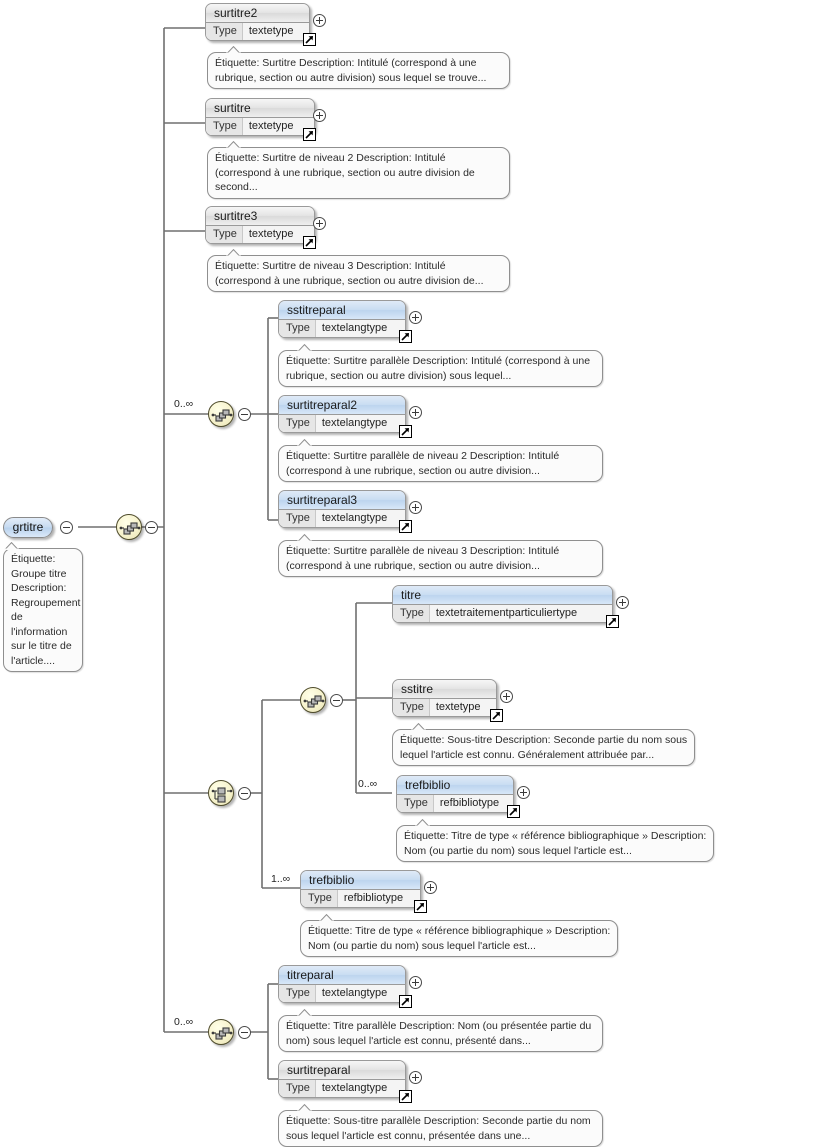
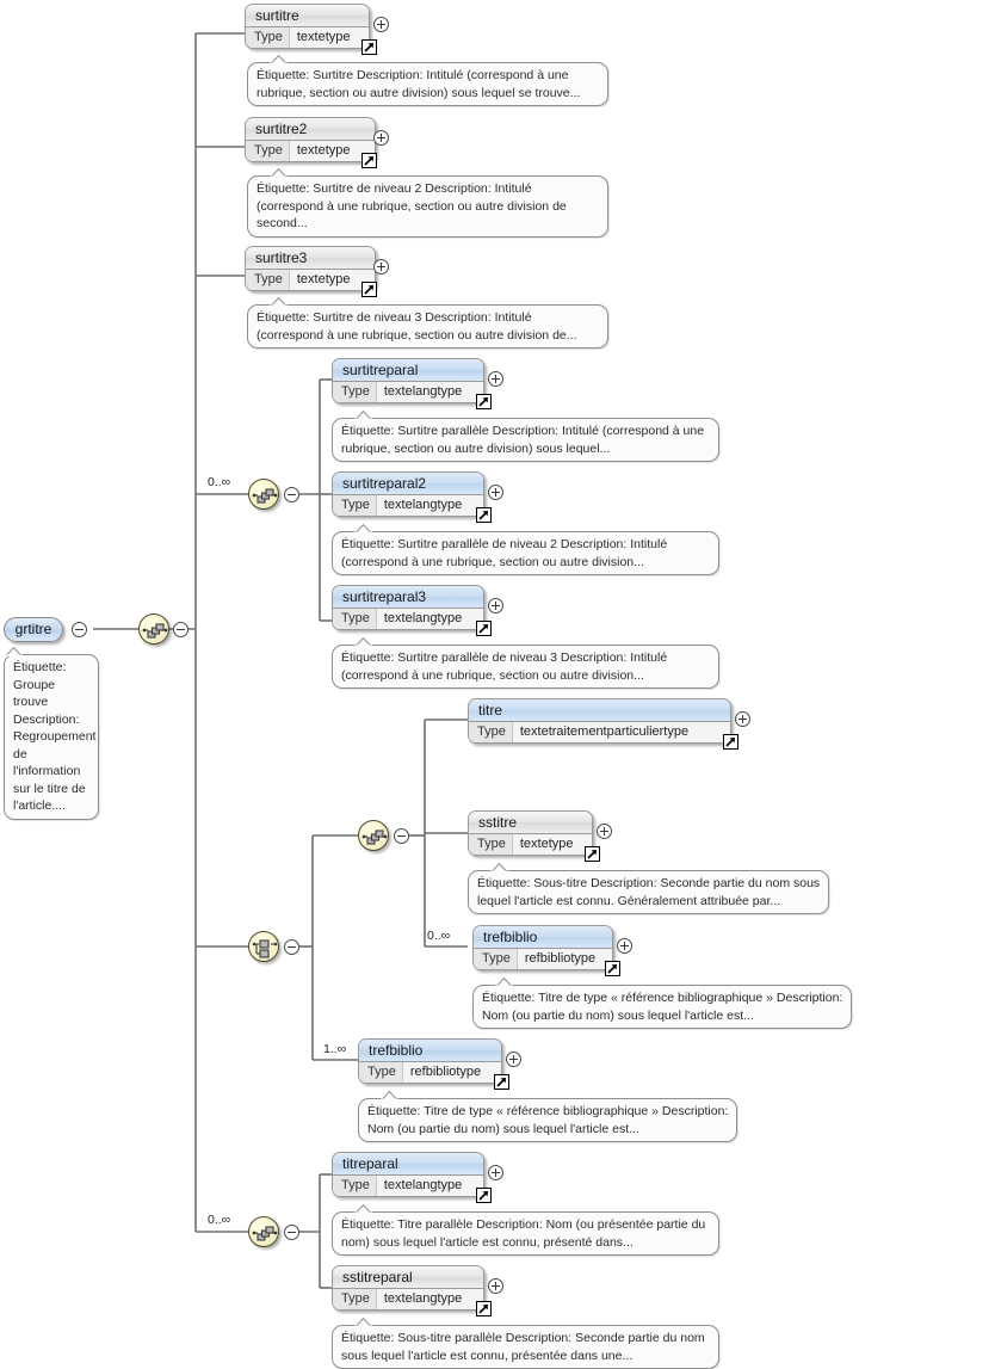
  grtitre
- Étiquette: Groupe titre Description: Regroupement de l'information sur le titre de l'article....
+ Étiquette: Groupe trouve Description: Regroupement de l'information sur le titre de l'article....
- surtitre2
+ surtitre
  Type
  textetype
  Étiquette: Surtitre Description: Intitulé (correspond à une rubrique, section ou autre division) sous lequel se trouve...
- surtitre
+ surtitre2
  Type
  textetype
  Étiquette: Surtitre de niveau 2 Description: Intitulé (correspond à une rubrique, section ou autre division de second...
  surtitre3
  Type
  textetype
  Étiquette: Surtitre de niveau 3 Description: Intitulé (correspond à une rubrique, section ou autre division de...
  0..∞
- sstitreparal
+ surtitreparal
  Type
  textelangtype
  Étiquette: Surtitre parallèle Description: Intitulé (correspond à une rubrique, section ou autre division) sous lequel...
  surtitreparal2
  Type
  textelangtype
  Étiquette: Surtitre parallèle de niveau 2 Description: Intitulé (correspond à une rubrique, section ou autre division...
  surtitreparal3
  Type
  textelangtype
  Étiquette: Surtitre parallèle de niveau 3 Description: Intitulé (correspond à une rubrique, section ou autre division...
  titre
  Type
  textetraitementparticuliertype
  sstitre
  Type
  textetype
  Étiquette: Sous-titre Description: Seconde partie du nom sous lequel l'article est connu. Généralement attribuée par...
  0..∞
  trefbiblio
  Type
  refbibliotype
  Étiquette: Titre de type « référence bibliographique » Description: Nom (ou partie du nom) sous lequel l'article est...
  1..∞
  trefbiblio
  Type
  refbibliotype
  Étiquette: Titre de type « référence bibliographique » Description: Nom (ou partie du nom) sous lequel l'article est...
  0..∞
  titreparal
  Type
  textelangtype
  Étiquette: Titre parallèle Description: Nom (ou présentée partie du nom) sous lequel l'article est connu, présenté dans...
- surtitreparal
+ sstitreparal
  Type
  textelangtype
  Étiquette: Sous-titre parallèle Description: Seconde partie du nom sous lequel l'article est connu, présentée dans une...
